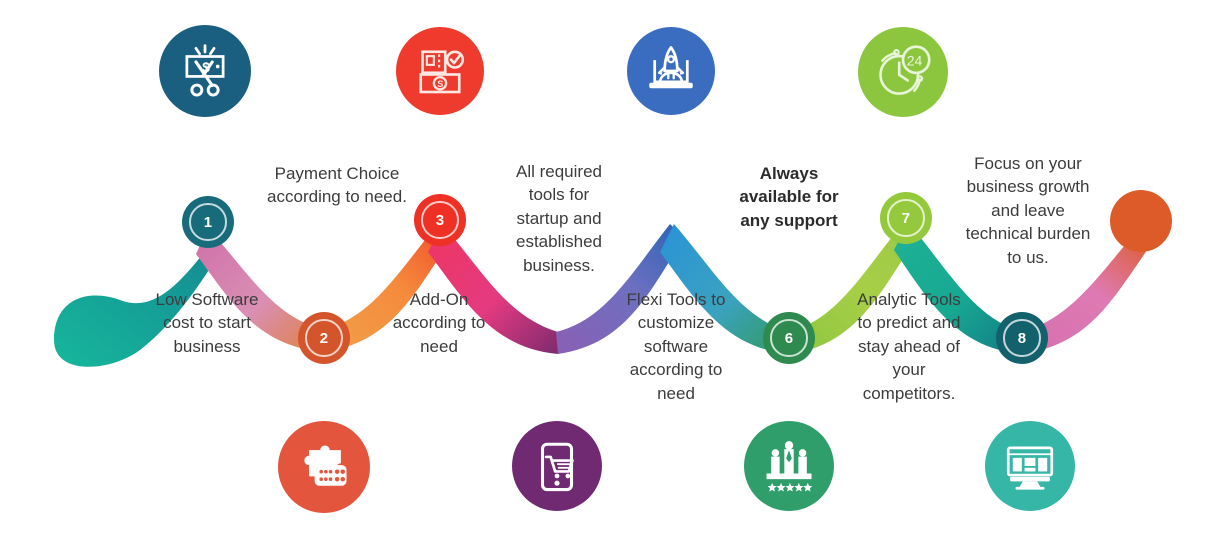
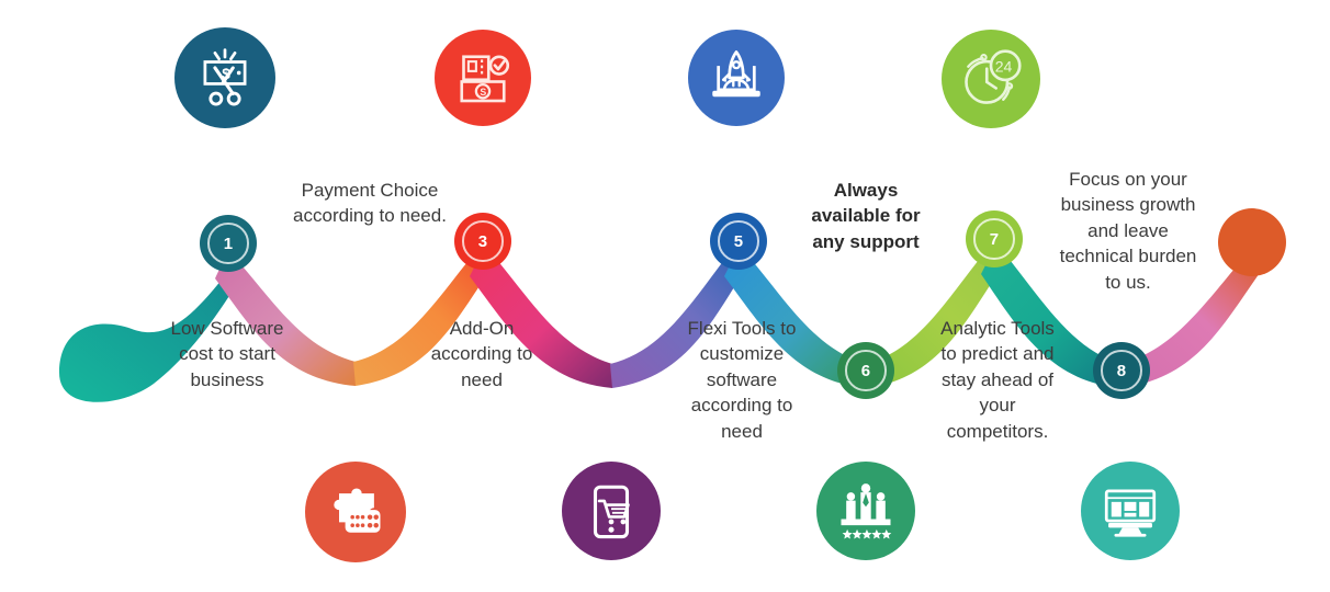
  1
- 2
  3
+ 5
  6
  7
  8
  $
  S
  24
  Low Software
  cost to start
  business
  Payment Choice
  according to need.
  Add-On
  according to
  need
- All required
- tools for
- startup and
- established
- business.
  Flexi Tools to
  customize
  software
  according to
  need
  Always
  available for
  any support
  Analytic Tools
  to predict and
  stay ahead of
  your
  competitors.
  Focus on your
  business growth
  and leave
  technical burden
  to us.
